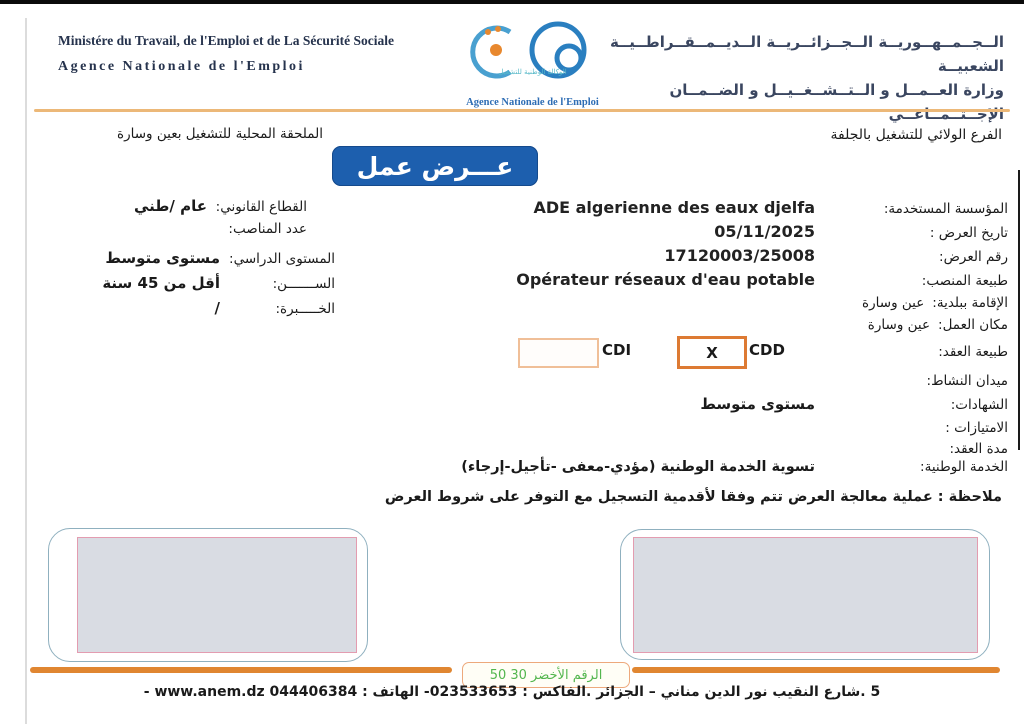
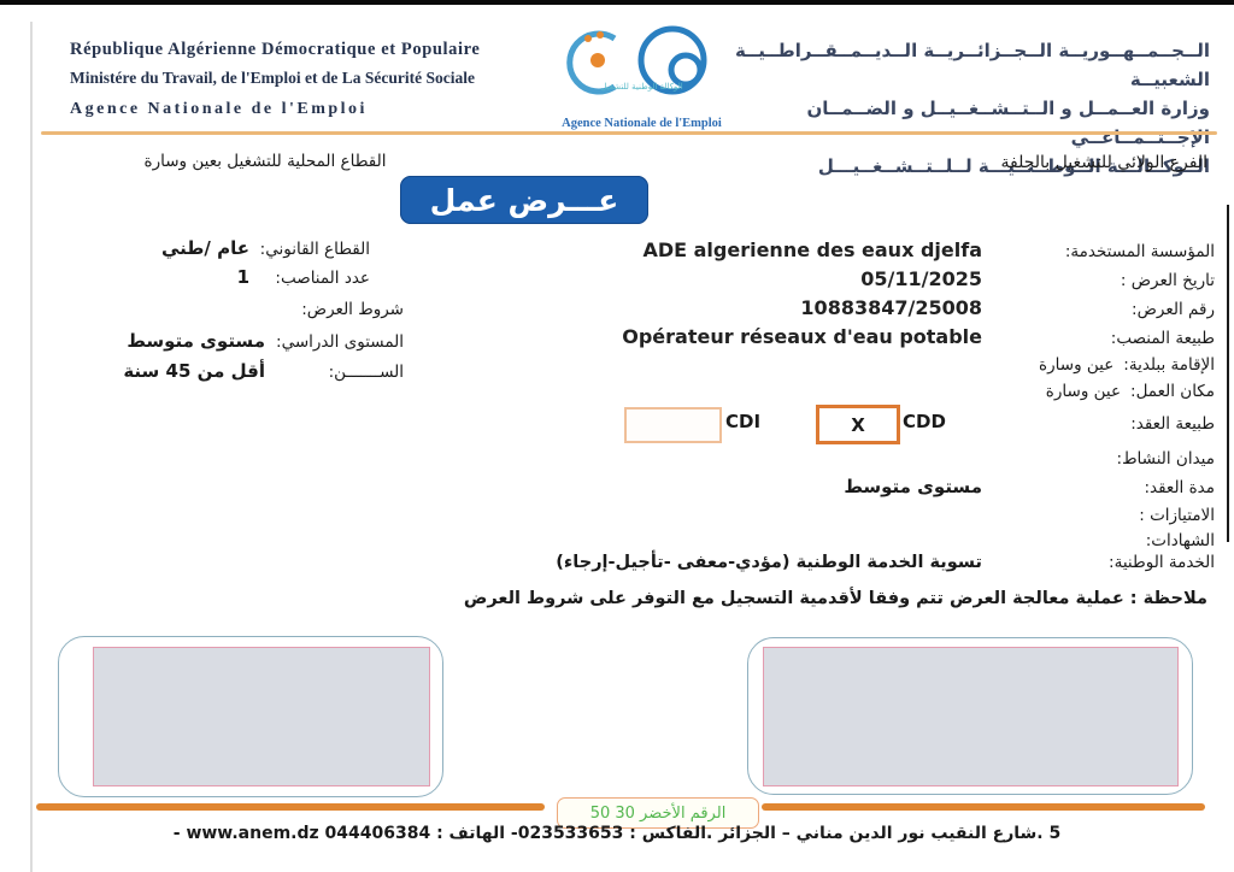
+ République Algérienne Démocratique et Populaire
  Ministére du Travail, de l'Emploi et de La Sécurité Sociale
  Agence Nationale de l'Emploi
  الوكالة الوطنية للتشغيل
  Agence Nationale de l'Emploi
  الــجــمــهــوريــة الــجــزائــريــة الــديــمــقــراطــيــة الشعبيــة
  وزارة العــمــل و الــتــشــغــيــل و الضــمــان الإجــتــمــاعــي
+ الــوكــالـــة الــوطــنــيـــة لــلــتــشــغــيـــل
  الفرع الولائي للتشغيل بالجلفة
- الملحقة المحلية للتشغيل بعين وسارة
+ القطاع المحلية للتشغيل بعين وسارة
  عـــرض عمل
  المؤسسة المستخدمة:
  ADE algerienne des eaux djelfa
  تاريخ العرض :
  05/11/2025
  رقم العرض:
- 17120003/25008
+ 10883847/25008
  طبيعة المنصب:
  Opérateur réseaux d'eau potable
  الإقامة ببلدية:
  عين وسارة
  مكان العمل:
  عين وسارة
  طبيعة العقد:
  ميدان النشاط:
- الشهادات:
+ مدة العقد:
  مستوى متوسط
  الامتيازات :
- مدة العقد:
+ الشهادات:
  الخدمة الوطنية:
  تسوية الخدمة الوطنية (مؤدي-معفى -تأجيل-إرجاء)
  CDI
  X
  CDD
  القطاع القانوني:
  عام /طني
  عدد المناصب:
+ 1
+ شروط العرض:
  المستوى الدراسي:
  مستوى متوسط
  الســـــــن:
  أقل من 45 سنة
- الخـــــبرة:
- /
  ملاحظة : عملية معالجة العرض تتم وفقا لأقدمية التسجيل مع التوفر على شروط العرض
  الرقم الأخضر 30 50
  5 .شارع النقيب نور الدين مناني – الجزائر .الفاكس : 023533653- الهاتف : www.anem.dz 044406384 -
